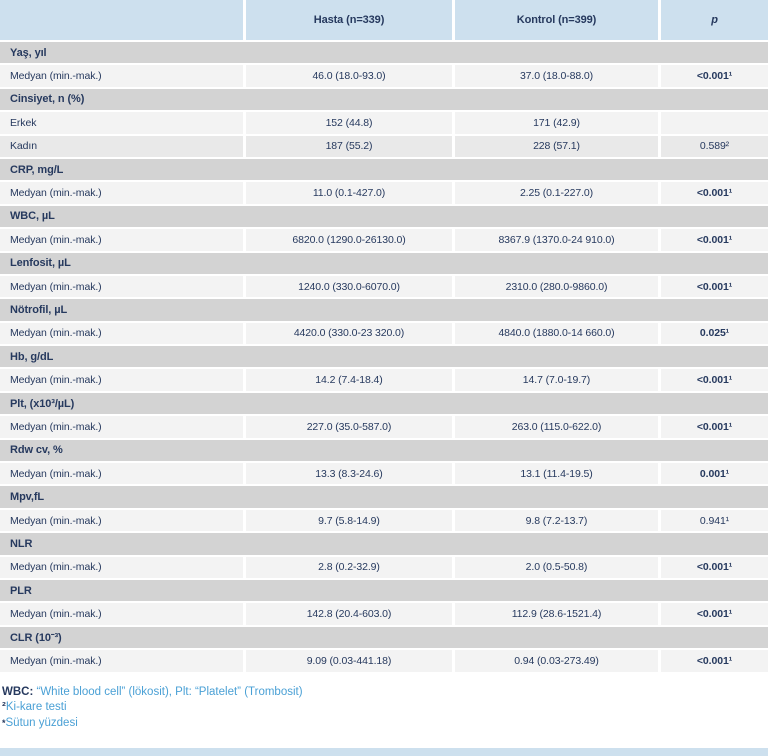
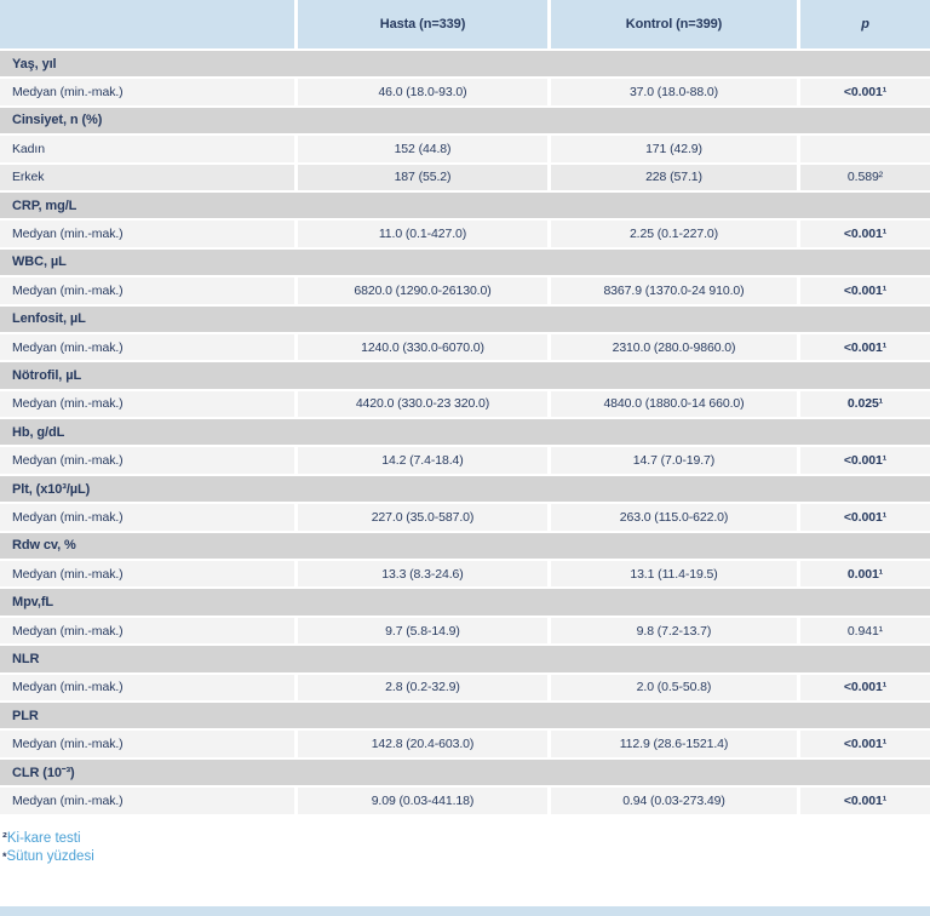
  Hasta (n=339)
  Kontrol (n=399)
  p
  Yaş, yıl
  Medyan (min.-mak.)
  46.0 (18.0-93.0)
  37.0 (18.0-88.0)
  <0.001¹
  Cinsiyet, n (%)
- Erkek
+ Kadın
  152 (44.8)
  171 (42.9)
- Kadın
+ Erkek
  187 (55.2)
  228 (57.1)
  0.589²
  CRP, mg/L
  Medyan (min.-mak.)
  11.0 (0.1-427.0)
  2.25 (0.1-227.0)
  <0.001¹
  WBC, µL
  Medyan (min.-mak.)
  6820.0 (1290.0-26130.0)
  8367.9 (1370.0-24 910.0)
  <0.001¹
  Lenfosit, µL
  Medyan (min.-mak.)
  1240.0 (330.0-6070.0)
  2310.0 (280.0-9860.0)
  <0.001¹
  Nötrofil, µL
  Medyan (min.-mak.)
  4420.0 (330.0-23 320.0)
  4840.0 (1880.0-14 660.0)
  0.025¹
  Hb, g/dL
  Medyan (min.-mak.)
  14.2 (7.4-18.4)
  14.7 (7.0-19.7)
  <0.001¹
  Plt, (x10³/µL)
  Medyan (min.-mak.)
  227.0 (35.0-587.0)
  263.0 (115.0-622.0)
  <0.001¹
  Rdw cv, %
  Medyan (min.-mak.)
  13.3 (8.3-24.6)
  13.1 (11.4-19.5)
  0.001¹
  Mpv,fL
  Medyan (min.-mak.)
  9.7 (5.8-14.9)
  9.8 (7.2-13.7)
  0.941¹
  NLR
  Medyan (min.-mak.)
  2.8 (0.2-32.9)
  2.0 (0.5-50.8)
  <0.001¹
  PLR
  Medyan (min.-mak.)
  142.8 (20.4-603.0)
  112.9 (28.6-1521.4)
  <0.001¹
  CLR (10⁻³)
  Medyan (min.-mak.)
  9.09 (0.03-441.18)
  0.94 (0.03-273.49)
  <0.001¹
- WBC: “White blood cell” (lökosit), Plt: “Platelet” (Trombosit)
  ²Ki-kare testi
  *Sütun yüzdesi
